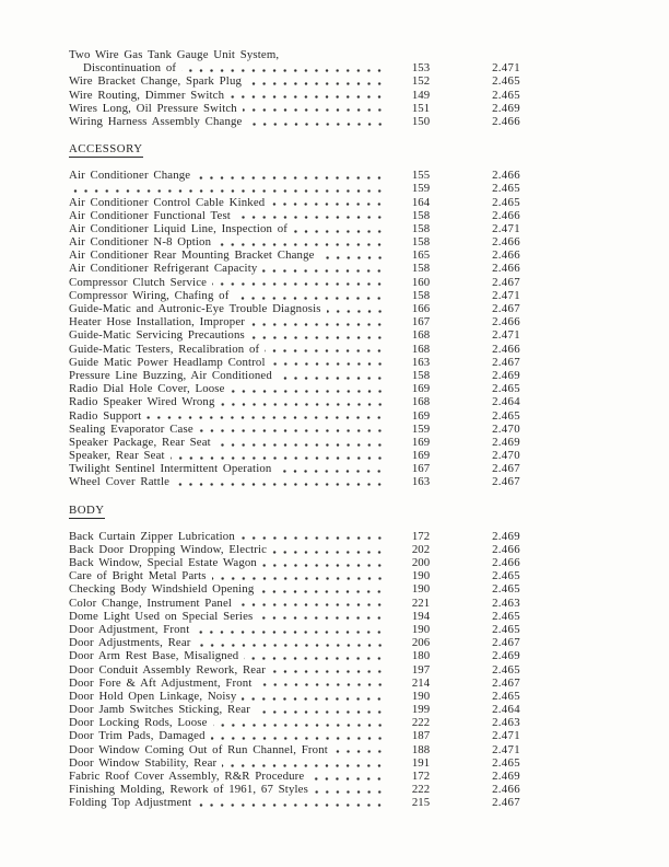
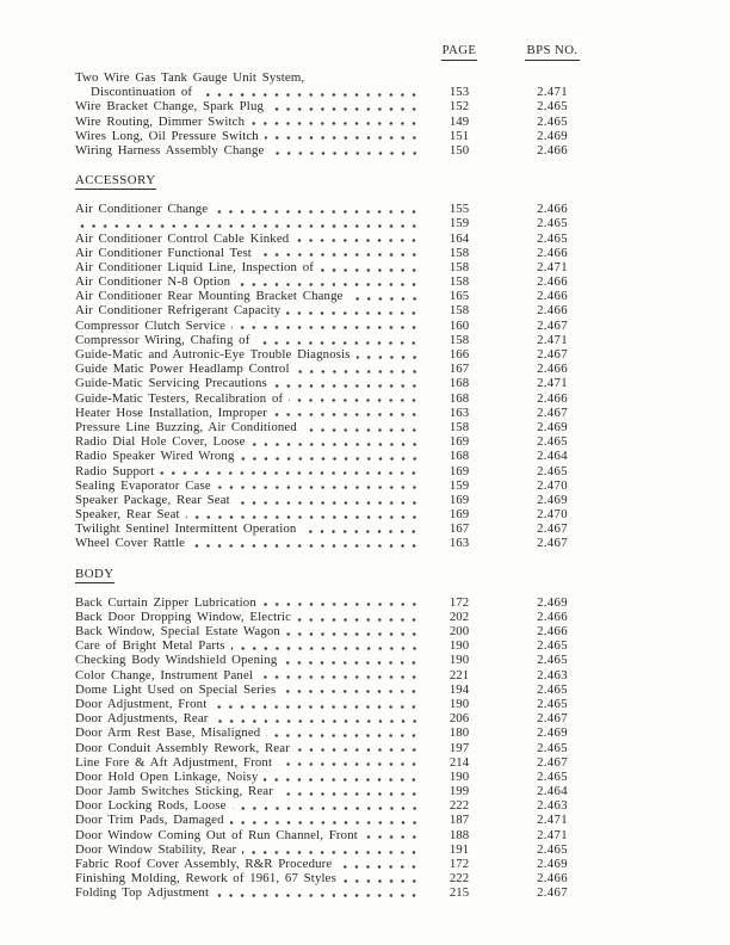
+ PAGE
+ BPS NO.
  Two Wire Gas Tank Gauge Unit System,
  Discontinuation of
  153
  2.471
  Wire Bracket Change, Spark Plug
  152
  2.465
  Wire Routing, Dimmer Switch
  149
  2.465
  Wires Long, Oil Pressure Switch
  151
  2.469
  Wiring Harness Assembly Change
  150
  2.466
  ACCESSORY
  Air Conditioner Change
  155
  2.466
  159
  2.465
  Air Conditioner Control Cable Kinked
  164
  2.465
  Air Conditioner Functional Test
  158
  2.466
  Air Conditioner Liquid Line, Inspection of
  158
  2.471
  Air Conditioner N-8 Option
  158
  2.466
  Air Conditioner Rear Mounting Bracket Change
  165
  2.466
  Air Conditioner Refrigerant Capacity
  158
  2.466
  Compressor Clutch Service
  160
  2.467
  Compressor Wiring, Chafing of
  158
  2.471
  Guide-Matic and Autronic-Eye Trouble Diagnosis
  166
  2.467
- Heater Hose Installation, Improper
+ Guide Matic Power Headlamp Control
  167
  2.466
  Guide-Matic Servicing Precautions
  168
  2.471
  Guide-Matic Testers, Recalibration of
  168
  2.466
- Guide Matic Power Headlamp Control
+ Heater Hose Installation, Improper
  163
  2.467
  Pressure Line Buzzing, Air Conditioned
  158
  2.469
  Radio Dial Hole Cover, Loose
  169
  2.465
  Radio Speaker Wired Wrong
  168
  2.464
  Radio Support
  169
  2.465
  Sealing Evaporator Case
  159
  2.470
  Speaker Package, Rear Seat
  169
  2.469
  Speaker, Rear Seat
  169
  2.470
  Twilight Sentinel Intermittent Operation
  167
  2.467
  Wheel Cover Rattle
  163
  2.467
  BODY
  Back Curtain Zipper Lubrication
  172
  2.469
  Back Door Dropping Window, Electric
  202
  2.466
  Back Window, Special Estate Wagon
  200
  2.466
  Care of Bright Metal Parts
  190
  2.465
  Checking Body Windshield Opening
  190
  2.465
  Color Change, Instrument Panel
  221
  2.463
  Dome Light Used on Special Series
  194
  2.465
  Door Adjustment, Front
  190
  2.465
  Door Adjustments, Rear
  206
  2.467
  Door Arm Rest Base, Misaligned
  180
  2.469
  Door Conduit Assembly Rework, Rear
  197
  2.465
- Door Fore & Aft Adjustment, Front
+ Line Fore & Aft Adjustment, Front
  214
  2.467
  Door Hold Open Linkage, Noisy
  190
  2.465
  Door Jamb Switches Sticking, Rear
  199
  2.464
  Door Locking Rods, Loose
  222
  2.463
  Door Trim Pads, Damaged
  187
  2.471
  Door Window Coming Out of Run Channel, Front
  188
  2.471
  Door Window Stability, Rear
  191
  2.465
  Fabric Roof Cover Assembly, R&R Procedure
  172
  2.469
  Finishing Molding, Rework of 1961, 67 Styles
  222
  2.466
  Folding Top Adjustment
  215
  2.467
